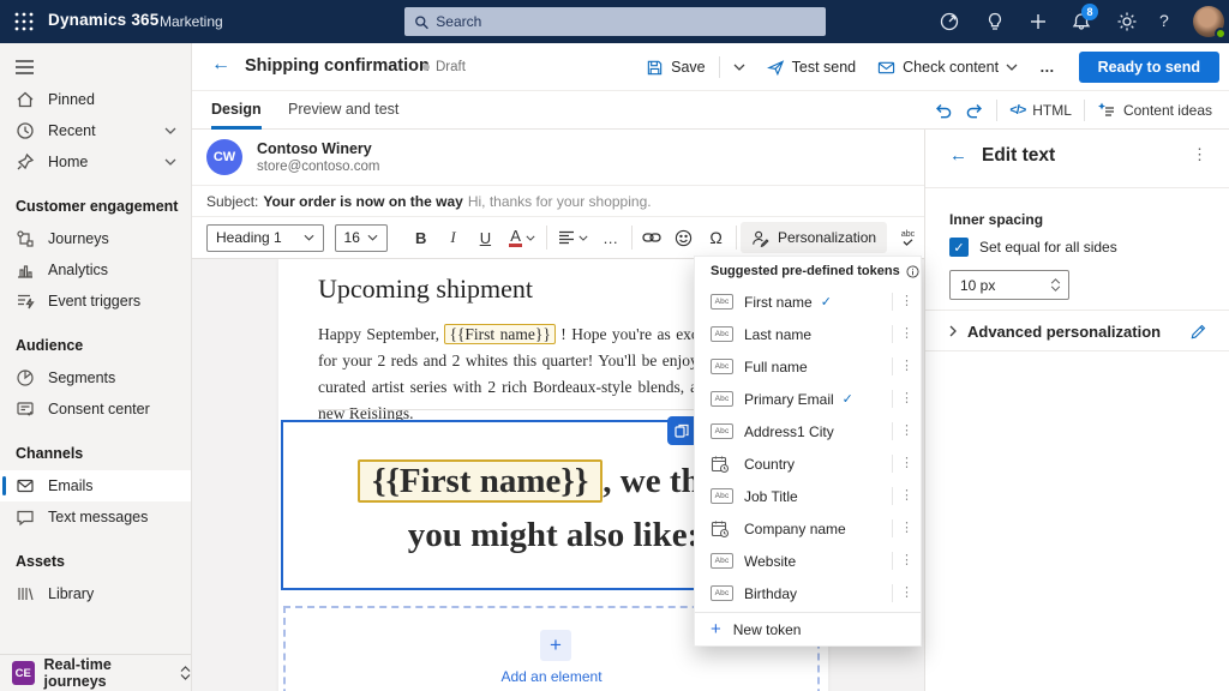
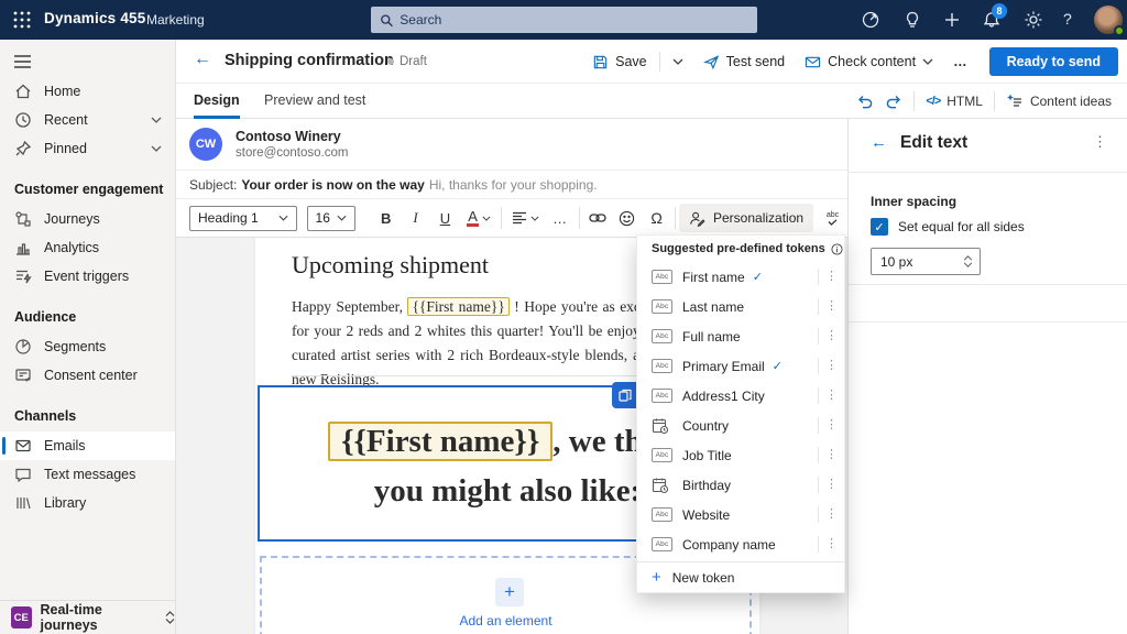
- Dynamics 365
+ Dynamics 455
  Marketing
  Search
  8
  ?
- Pinned
+ Home
  Recent
- Home
+ Pinned
  Customer engagement
  Journeys
  Analytics
  Event triggers
  Audience
  Segments
  Consent center
  Channels
  Emails
  Text messages
- Assets
  Library
  CE
  Real-time journeys
  ←
  Shipping confirmatio
  Draft
  Save
  Test send
  Check content
  …
  Ready to send
  Design
  Preview and test
  </>
  HTML
  Content ideas
  CW
  Contoso Winery
  store@contoso.com
  Subject:
  Your order is now on the way
  Hi, thanks for your shopping.
  Heading 1
  16
  B
  I
  U
  A
  …
  Ω
  Personalization
  Upcoming shipment
  Happy September, {{First name}} ! Hope you're as ex for your 2 reds and 2 whites this quarter! You'll be enjo curated artist series with 2 rich Bordeaux-style blends, new Reislings.
  {{First name}} , we th
  you might also like
  +
  Add an element
  Suggested pre-defined tokens
  First name
  ✓
  ⋮
  Last name
  ⋮
  Full name
  ⋮
  Primary Email
  ✓
  ⋮
  Address1 City
  ⋮
  Country
  ⋮
  Job Title
  ⋮
- Company name
+ Birthday
  ⋮
  Website
  ⋮
- Birthday
+ Company name
  ⋮
  +
  New token
  ←
  Edit text
  ⋮
  Inner spacing
  ✓
  Set equal for all sides
  10 px
- Advanced personalization
